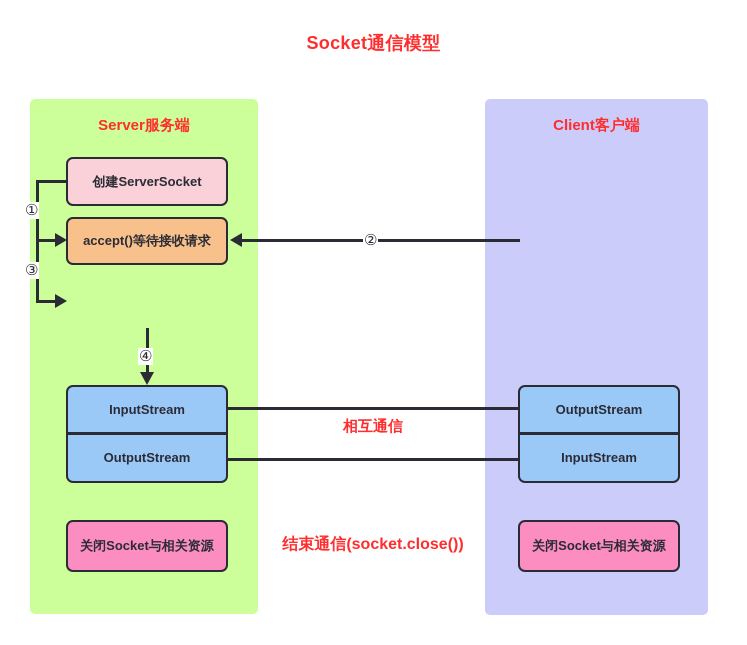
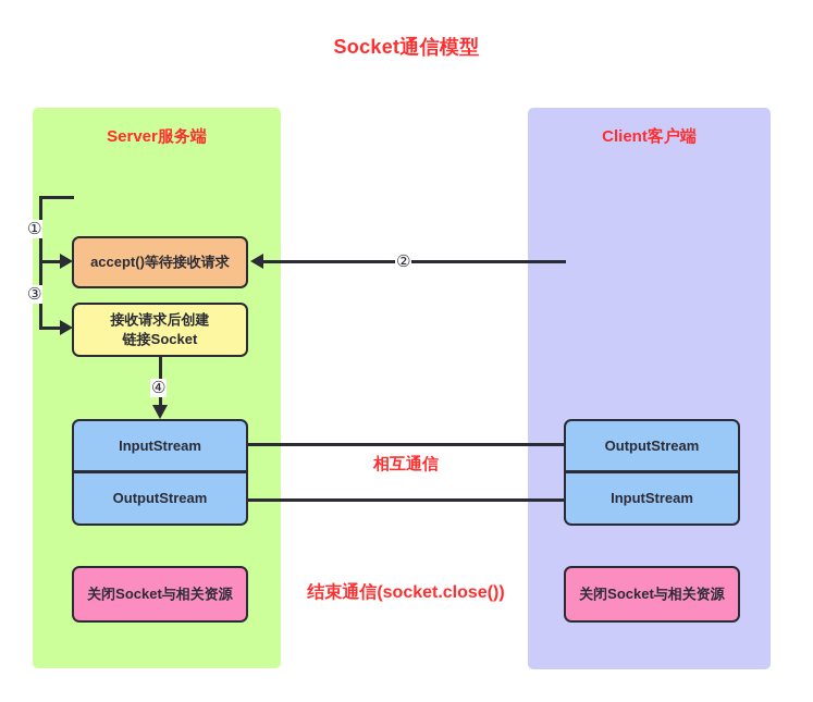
  Socket通信模型
  Server服务端
- 创建ServerSocket
  accept()等待接收请求
+ 接收请求后创建
+ 链接Socket
  InputStream
  OutputStream
  关闭Socket与相关资源
  Client客户端
  OutputStream
  InputStream
  关闭Socket与相关资源
  ①
  ③
  ②
  ④
  相互通信
  结束通信(socket.close())
